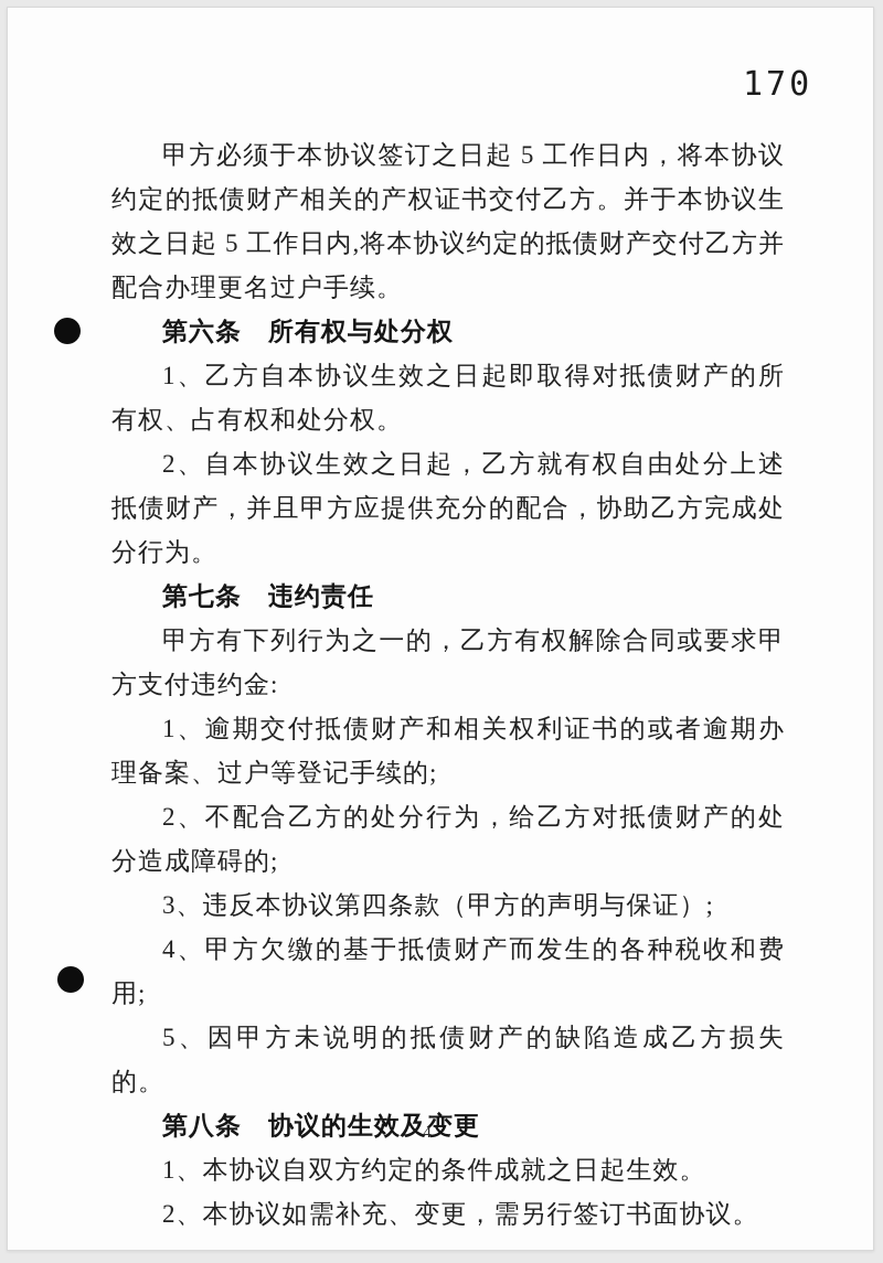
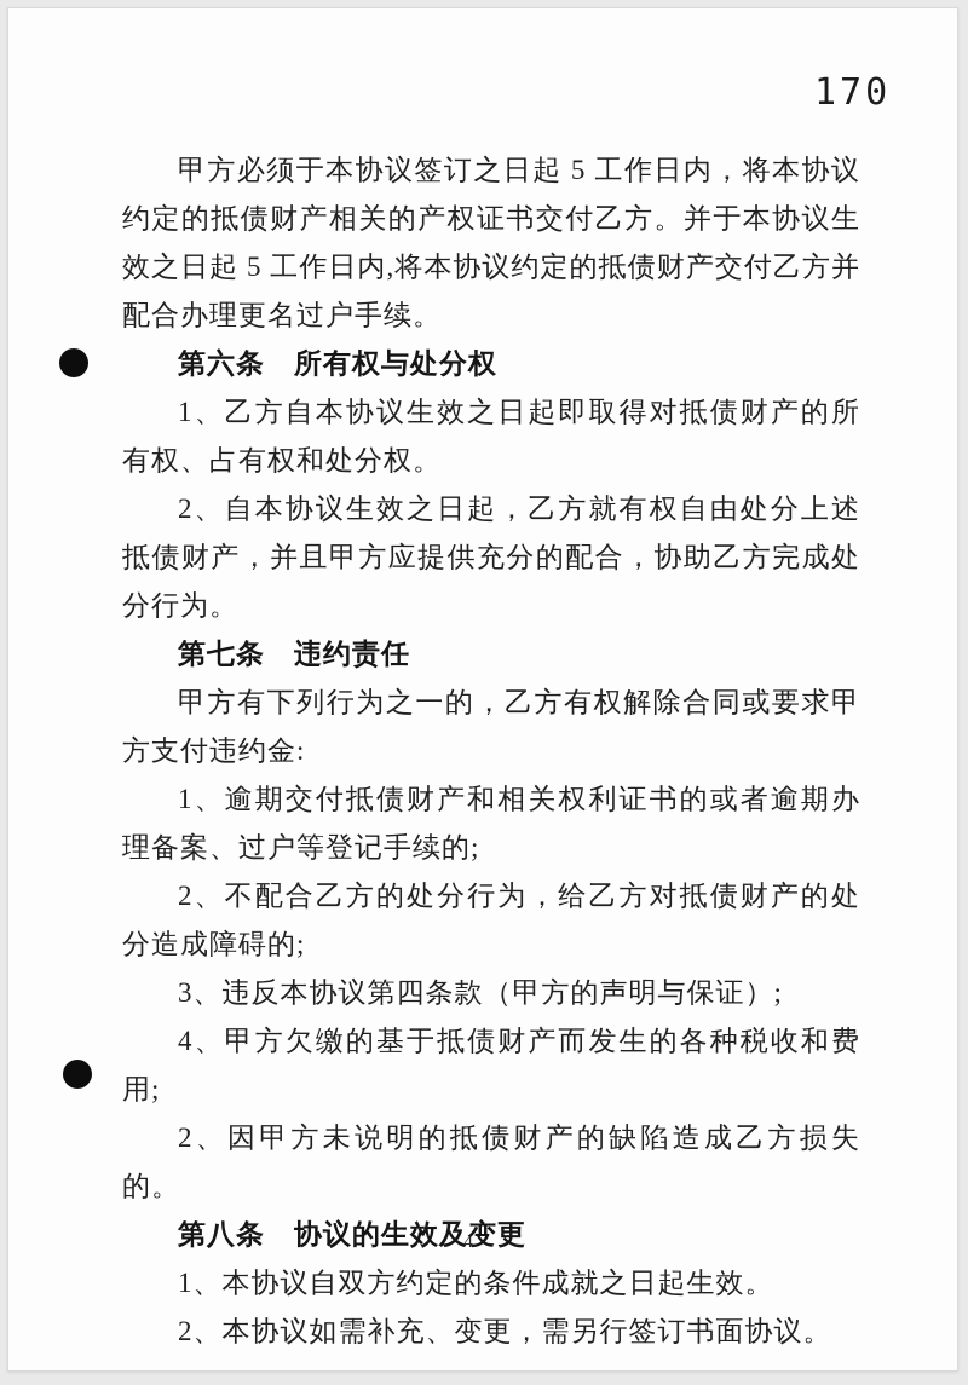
  170
  甲方必须于本协议签订之日起 5 工作日内，将本协议约定的抵债财产相关的产权证书交付乙方。并于本协议生效之日起 5 工作日内,将本协议约定的抵债财产交付乙方并配合办理更名过户手续。
  第六条 所有权与处分权
  1、乙方自本协议生效之日起即取得对抵债财产的所有权、占有权和处分权。
  2、自本协议生效之日起，乙方就有权自由处分上述抵债财产，并且甲方应提供充分的配合，协助乙方完成处分行为。
  第七条 违约责任
  甲方有下列行为之一的，乙方有权解除合同或要求甲方支付违约金:
  1、逾期交付抵债财产和相关权利证书的或者逾期办理备案、过户等登记手续的;
  2、不配合乙方的处分行为，给乙方对抵债财产的处分造成障碍的;
  3、违反本协议第四条款（甲方的声明与保证）;
  4、甲方欠缴的基于抵债财产而发生的各种税收和费用;
- 5、因甲方未说明的抵债财产的缺陷造成乙方损失的。
+ 2、因甲方未说明的抵债财产的缺陷造成乙方损失的。
  第八条 协议的生效及变更
  1、本协议自双方约定的条件成就之日起生效。
  2、本协议如需补充、变更，需另行签订书面协议。
  4
